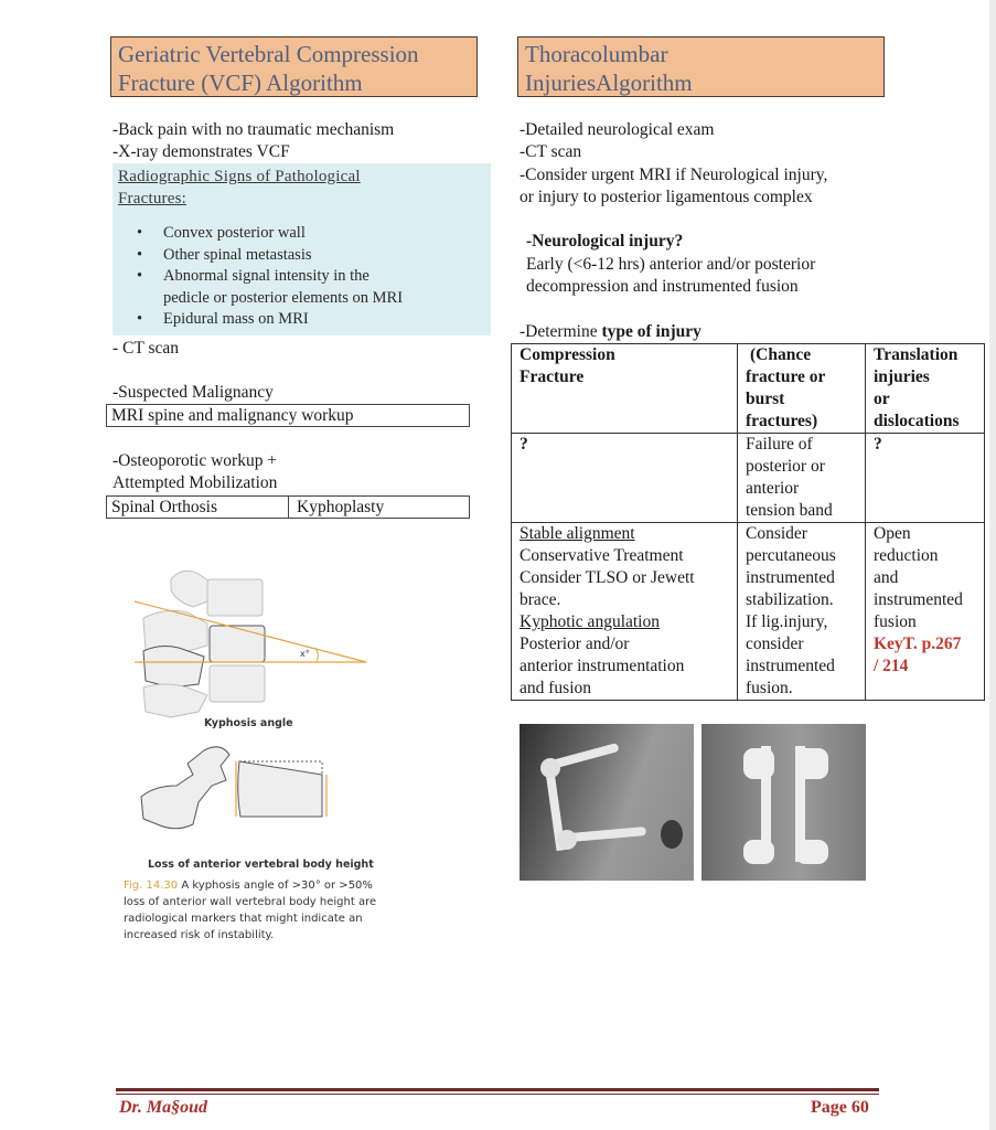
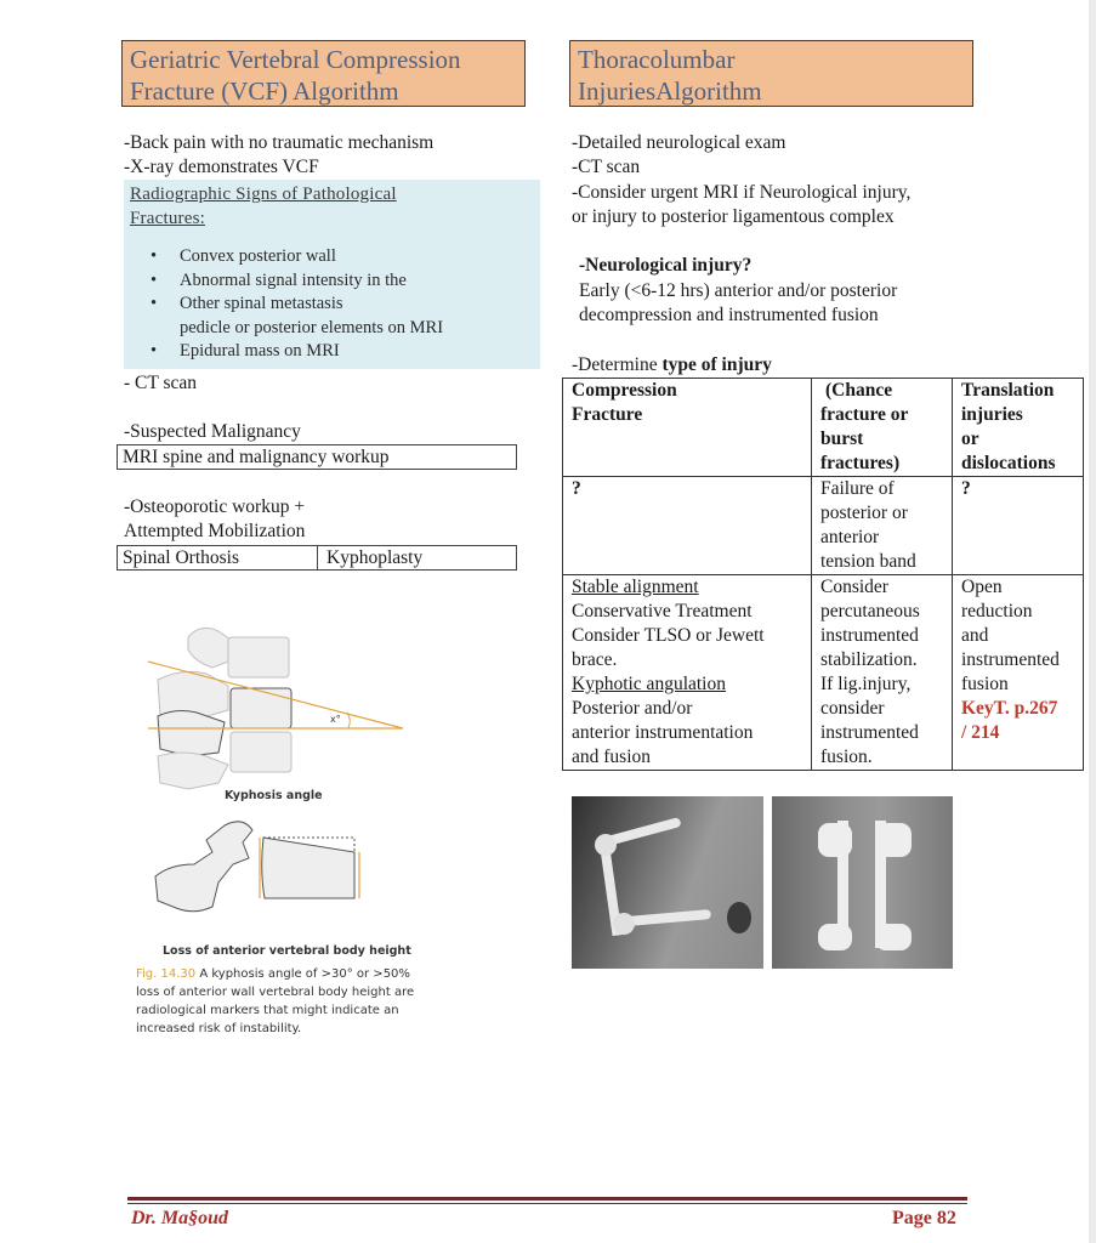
  Geriatric Vertebral Compression
  Fracture (VCF) Algorithm
  -Back pain with no traumatic mechanism
  -X-ray demonstrates VCF
  Radiographic Signs of Pathological
  Fractures:
  •
  Convex posterior wall
  •
- Other spinal metastasis
+ Abnormal signal intensity in the
  •
- Abnormal signal intensity in the
+ Other spinal metastasis
  pedicle or posterior elements on MRI
  •
  Epidural mass on MRI
  - CT scan
  -Suspected Malignancy
  MRI spine and malignancy workup
  -Osteoporotic workup +
  Attempted Mobilization
  Spinal Orthosis
  Kyphoplasty
  x°
  Kyphosis angle
  Loss of anterior vertebral body height
  Fig. 14.30 A kyphosis angle of >30° or >50%
  loss of anterior wall vertebral body height are
  radiological markers that might indicate an
  increased risk of instability.
  Thoracolumbar
  InjuriesAlgorithm
  -Detailed neurological exam
  -CT scan
  -Consider urgent MRI if Neurological injury,
  or injury to posterior ligamentous complex
  -Neurological injury?
  Early (<6-12 hrs) anterior and/or posterior
  decompression and instrumented fusion
  -Determine type of injury
  Compression Fracture	(Chance fracture or burst fractures)	Translation injuries or dislocations
  ?	Failure of posterior or anterior tension band	?
  Stable alignment Conservative Treatment Consider TLSO or Jewett brace. Kyphotic angulation Posterior and/or anterior instrumentation and fusion	Consider percutaneous instrumented stabilization. If lig.injury, consider instrumented fusion.	Open reduction and instrumented fusion KeyT. p.267 / 214
  Dr. Ma§oud
- Page 60
+ Page 82
